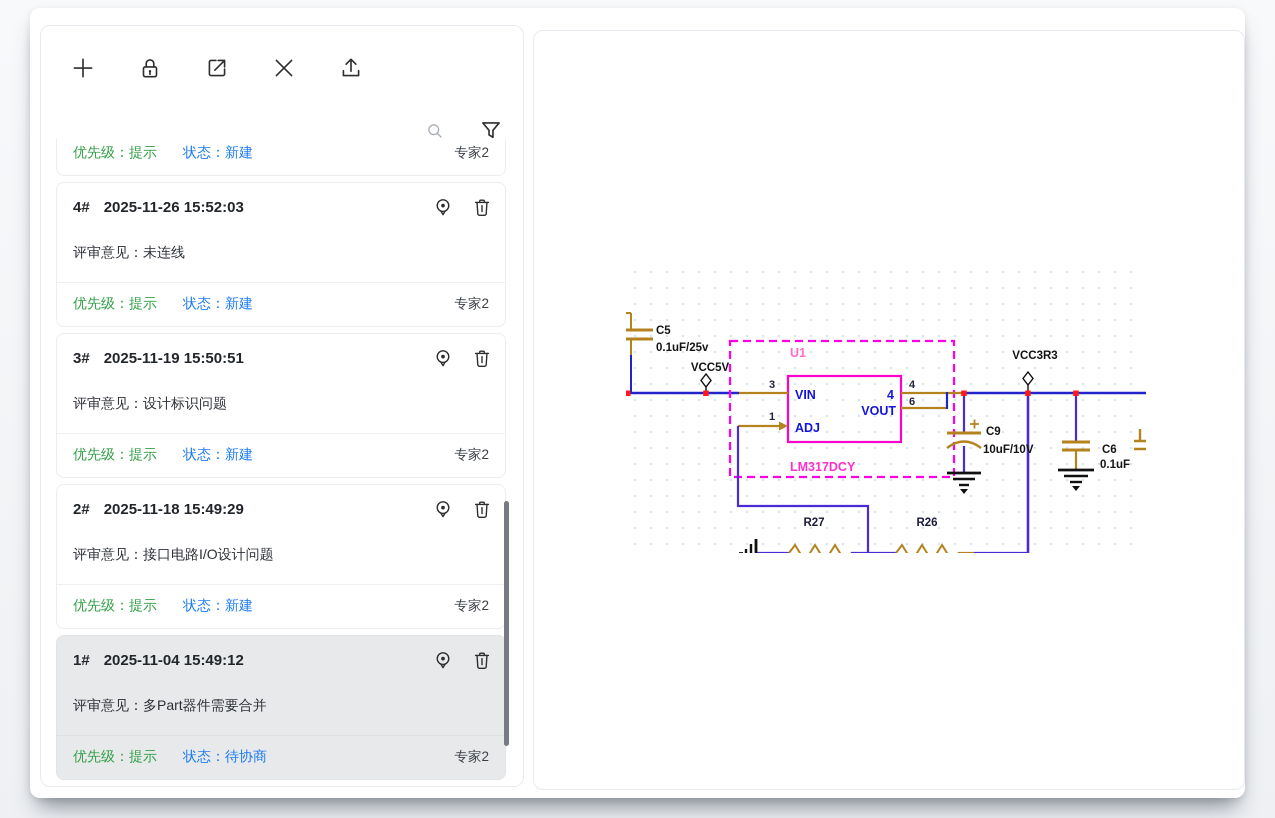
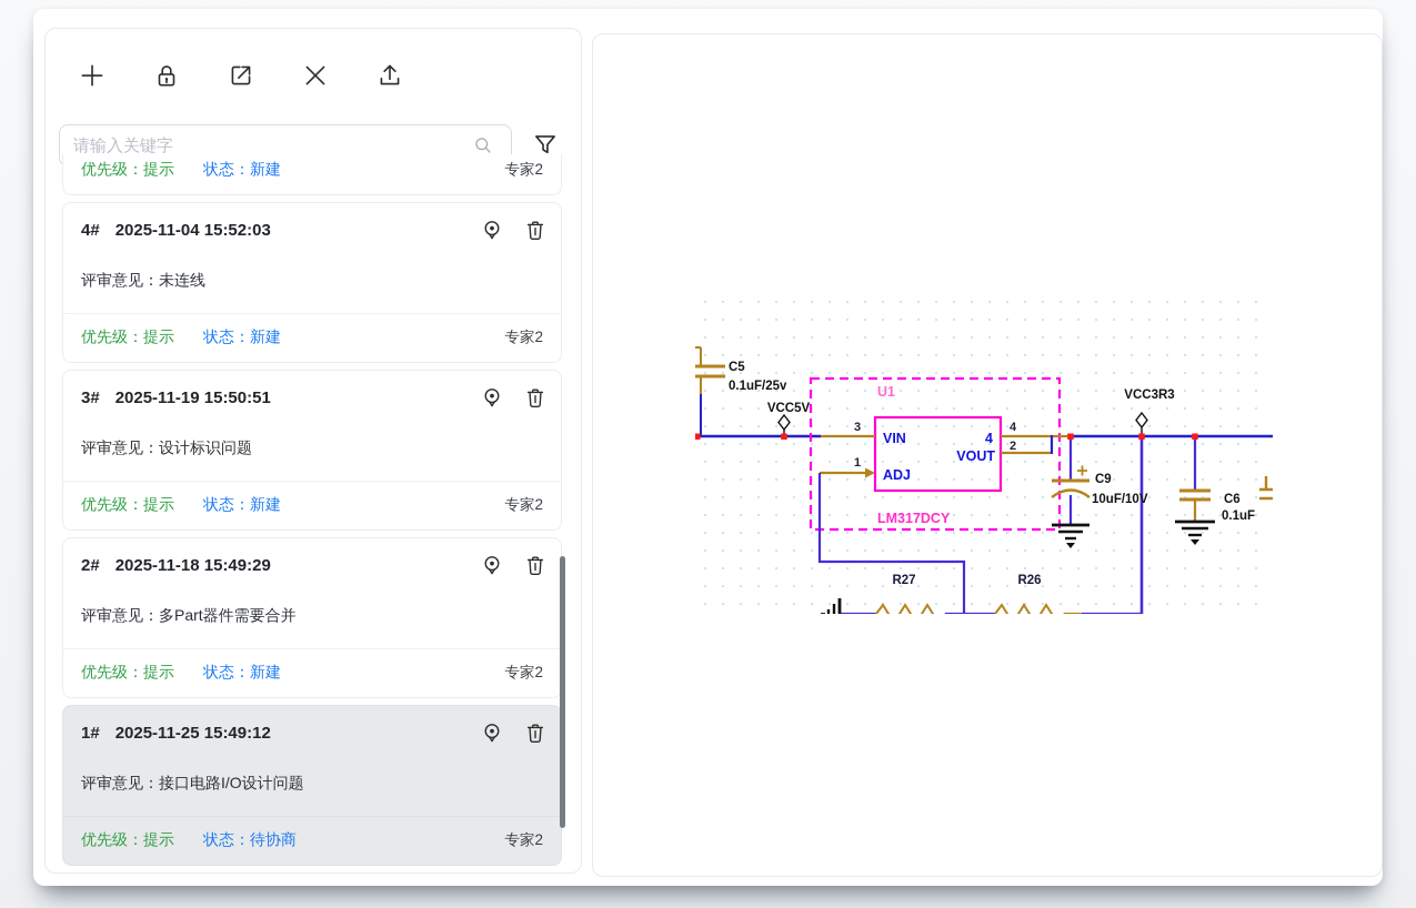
+ 请输入关键字
  优先级：提示
  状态：新建
  专家2
  4#
- 2025-11-26 15:52:03
+ 2025-11-04 15:52:03
  评审意见：未连线
  优先级：提示
  状态：新建
  专家2
  3#
  2025-11-19 15:50:51
  评审意见：设计标识问题
  优先级：提示
  状态：新建
  专家2
  2#
  2025-11-18 15:49:29
- 评审意见：接口电路I/O设计问题
+ 评审意见：多Part器件需要合并
  优先级：提示
  状态：新建
  专家2
  1#
- 2025-11-04 15:49:12
+ 2025-11-25 15:49:12
- 评审意见：多Part器件需要合并
+ 评审意见：接口电路I/O设计问题
  优先级：提示
  状态：待协商
  专家2
  C5
  0.1uF/25v
  VCC5V
  U1
  LM317DCY
  VIN
  4
  VOUT
  ADJ
  3
  1
  4
- 6
+ 2
  VCC3R3
  C9
  10uF/10V
  C6
  0.1uF
  R27
  R26
